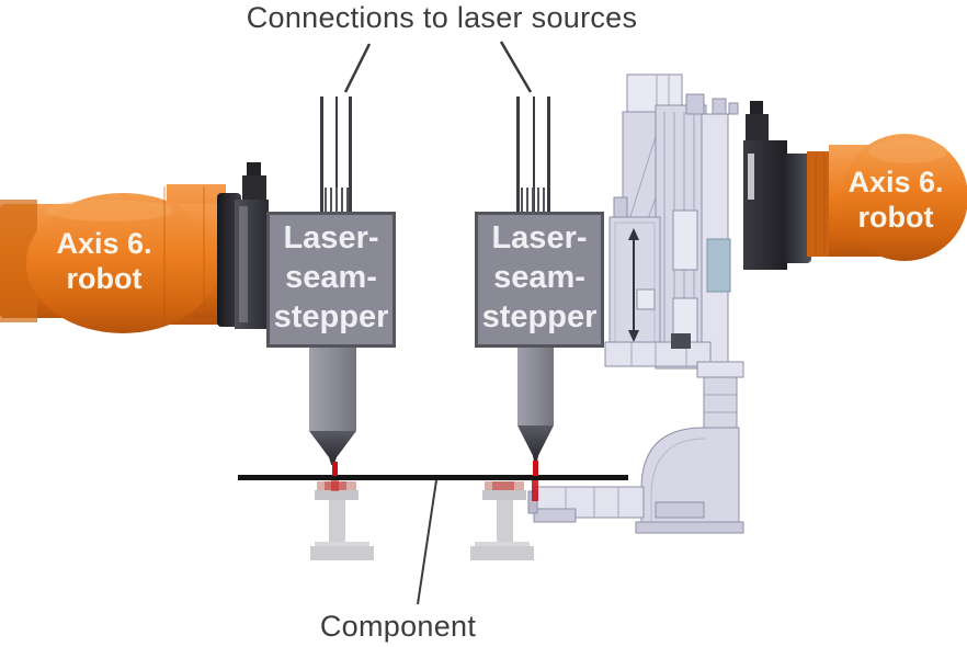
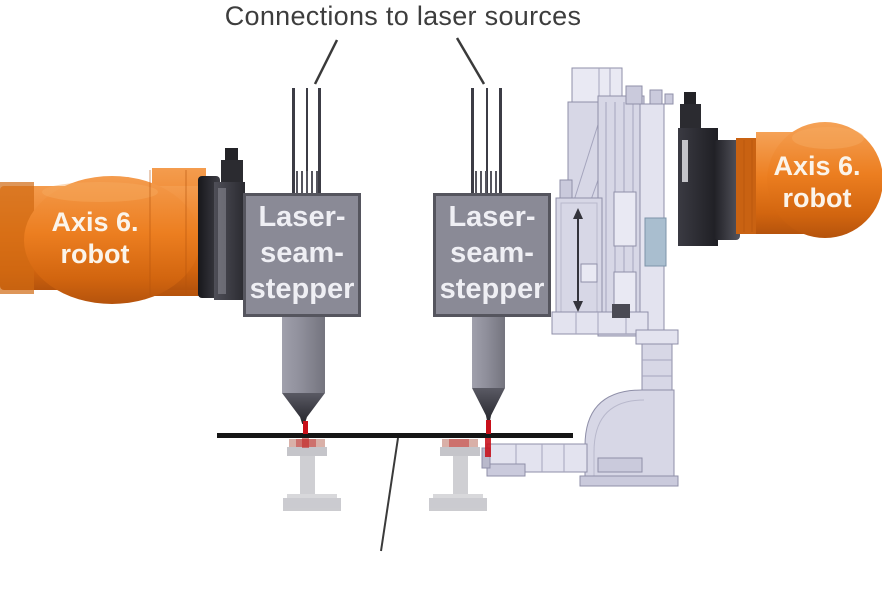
  Axis 6.
  robot
  Axis 6.
  robot
  Laser-
  seam-
  stepper
  Laser-
  seam-
  stepper
  Connections to laser sources
- Component
